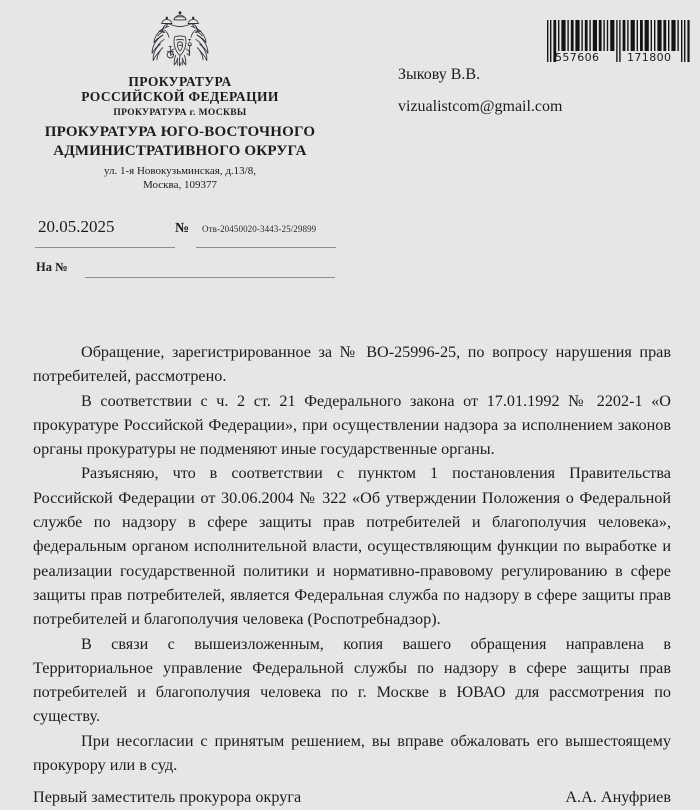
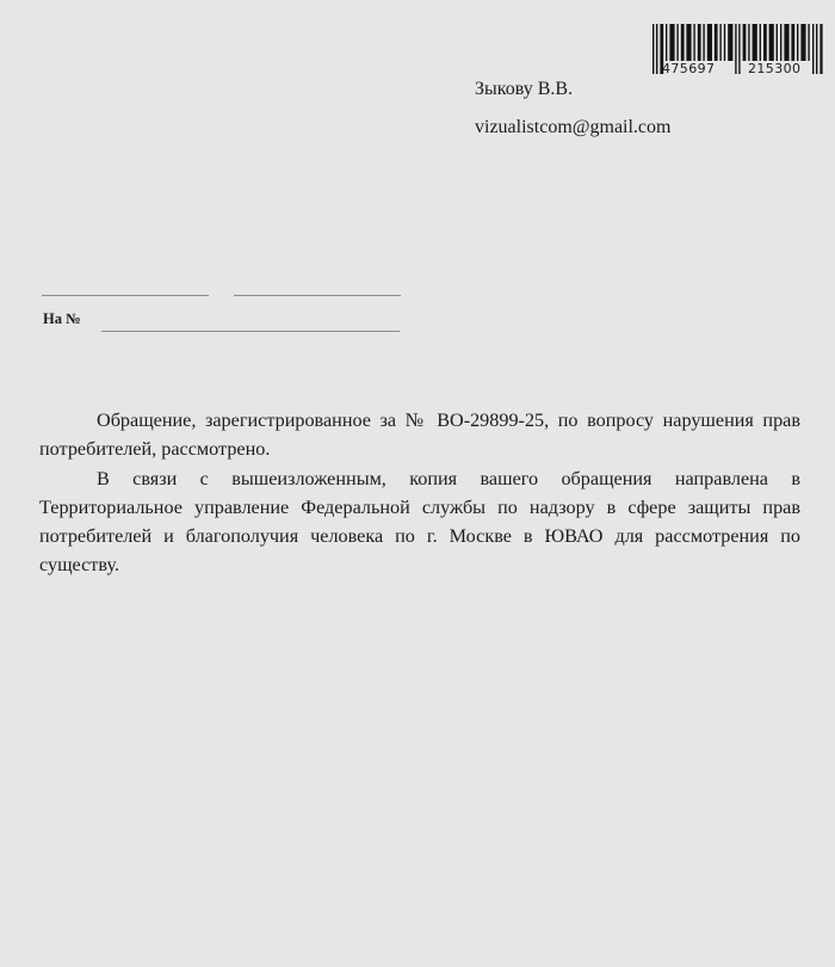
- ПРОКУРАТУРА
- РОССИЙСКОЙ ФЕДЕРАЦИИ
- ПРОКУРАТУРА г. МОСКВЫ
- ПРОКУРАТУРА ЮГО-ВОСТОЧНОГО
- АДМИНИСТРАТИВНОГО ОКРУГА
- ул. 1-я Новокузьминская, д.13/8,
- Москва, 109377
- 557606
+ 475697
- 171800
+ 215300
  Зыкову В.В.
  vizualistcom@gmail.com
- 20.05.2025
- №
- Отв-20450020-3443-25/29899
  На №
- Обращение, зарегистрированное за № ВО-25996-25, по вопросу нарушения прав потребителей, рассмотрено.
+ Обращение, зарегистрированное за № ВО-29899-25, по вопросу нарушения прав потребителей, рассмотрено.
- В соответствии с ч. 2 ст. 21 Федерального закона от 17.01.1992 № 2202-1 «О прокуратуре Российской Федерации», при осуществлении надзора за исполнением законов органы прокуратуры не подменяют иные государственные органы.
- Разъясняю, что в соответствии с пунктом 1 постановления Правительства Российской Федерации от 30.06.2004 № 322 «Об утверждении Положения о Федеральной службе по надзору в сфере защиты прав потребителей и благополучия человека», федеральным органом исполнительной власти, осуществляющим функции по выработке и реализации государственной политики и нормативно-правовому регулированию в сфере защиты прав потребителей, является Федеральная служба по надзору в сфере защиты прав потребителей и благополучия человека (Роспотребнадзор).
  В связи с вышеизложенным, копия вашего обращения направлена в Территориальное управление Федеральной службы по надзору в сфере защиты прав потребителей и благополучия человека по г. Москве в ЮВАО для рассмотрения по существу.
- При несогласии с принятым решением, вы вправе обжаловать его вышестоящему прокурору или в суд.
- Первый заместитель прокурора округа
- А.А. Ануфриев
